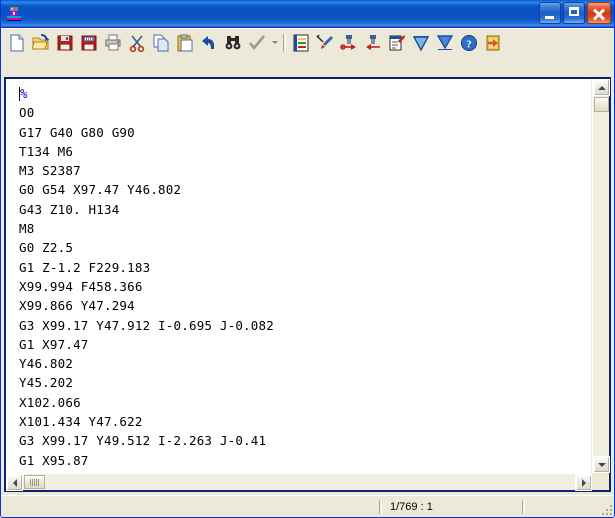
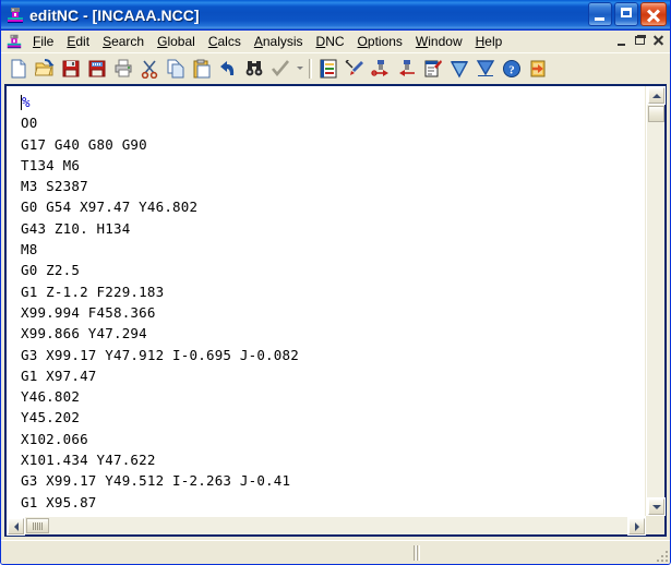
+ editNC - [INCAAA.NCC]
+ File
+ Edit
+ Search
+ Global
+ Calcs
+ Analysis
+ DNC
+ Options
+ Window
+ Help
  ?
  % O0 G17 G40 G80 G90 T134 M6 M3 S2387 G0 G54 X97.47 Y46.802 G43 Z10. H134 M8 G0 Z2.5 G1 Z-1.2 F229.183 X99.994 F458.366 X99.866 Y47.294 G3 X99.17 Y47.912 I-0.695 J-0.082 G1 X97.47 Y46.802 Y45.202 X102.066 X101.434 Y47.622 G3 X99.17 Y49.512 I-2.263 J-0.41 G1 X95.87
- 1/769 : 1
